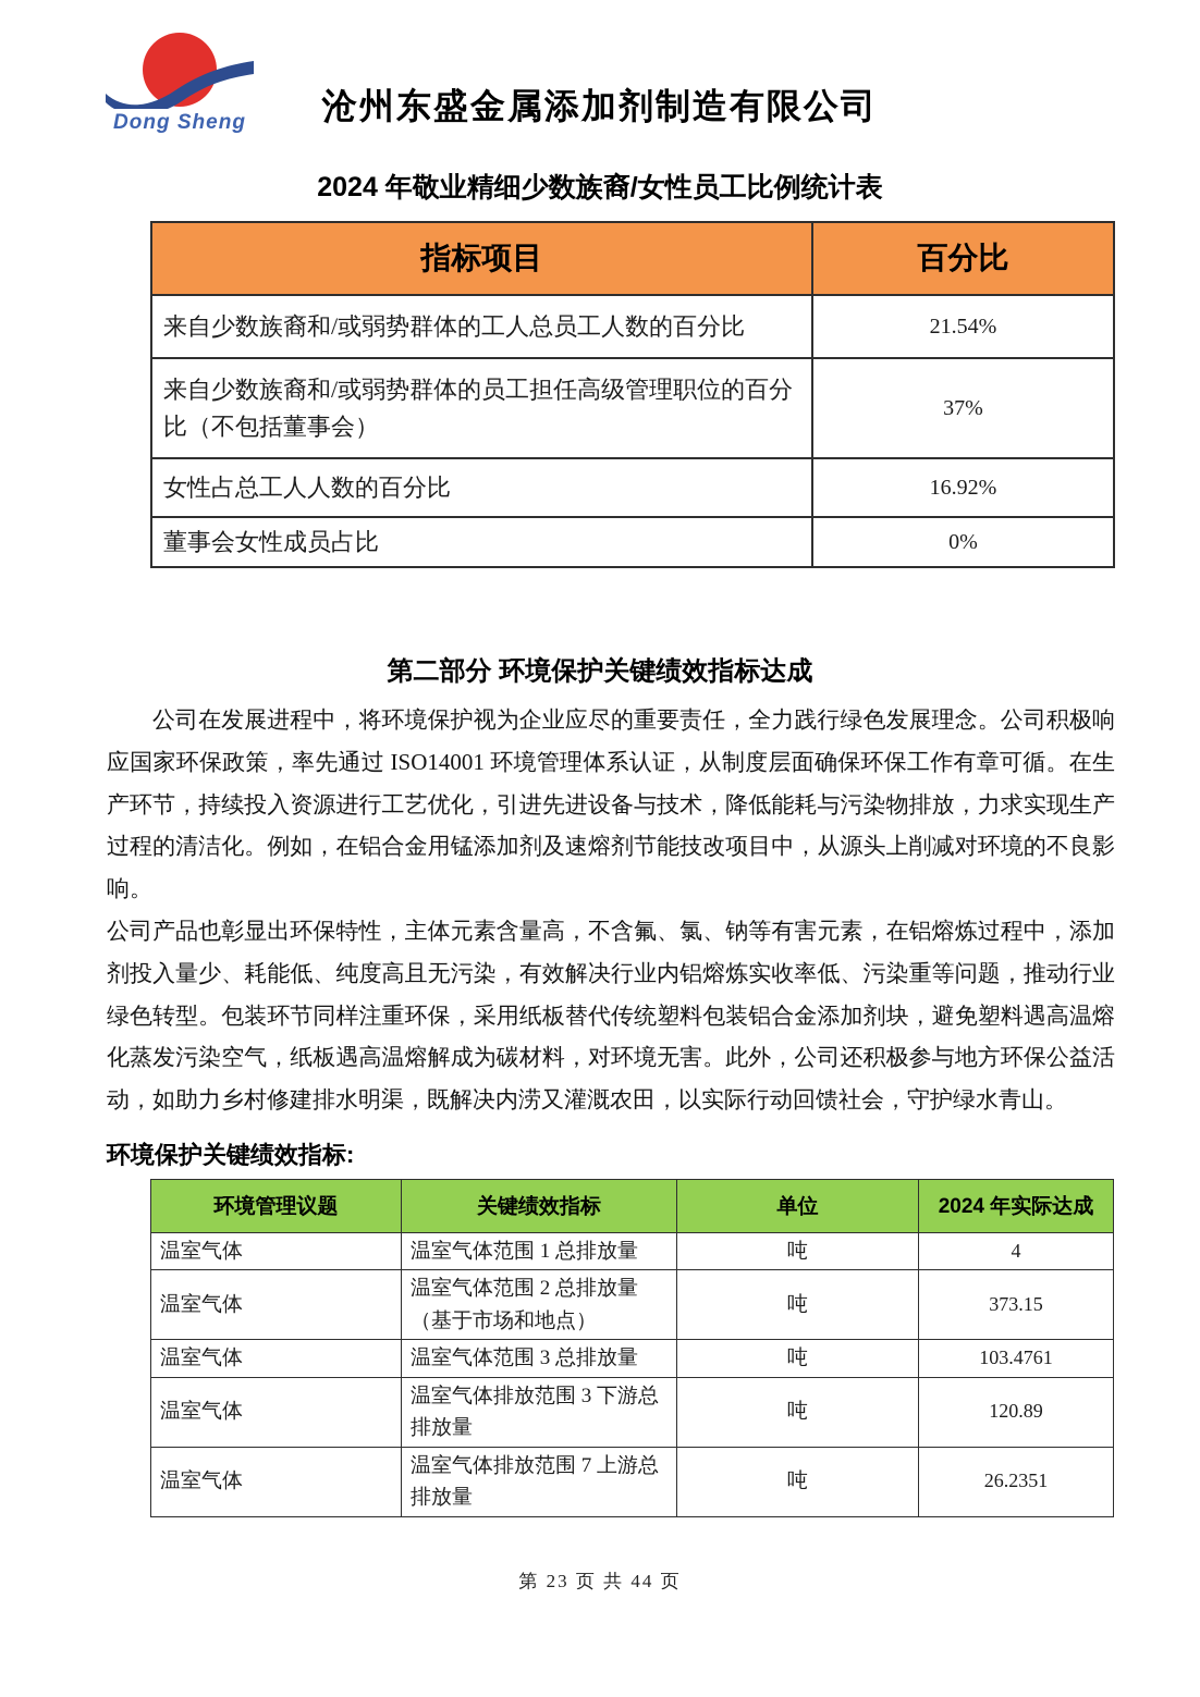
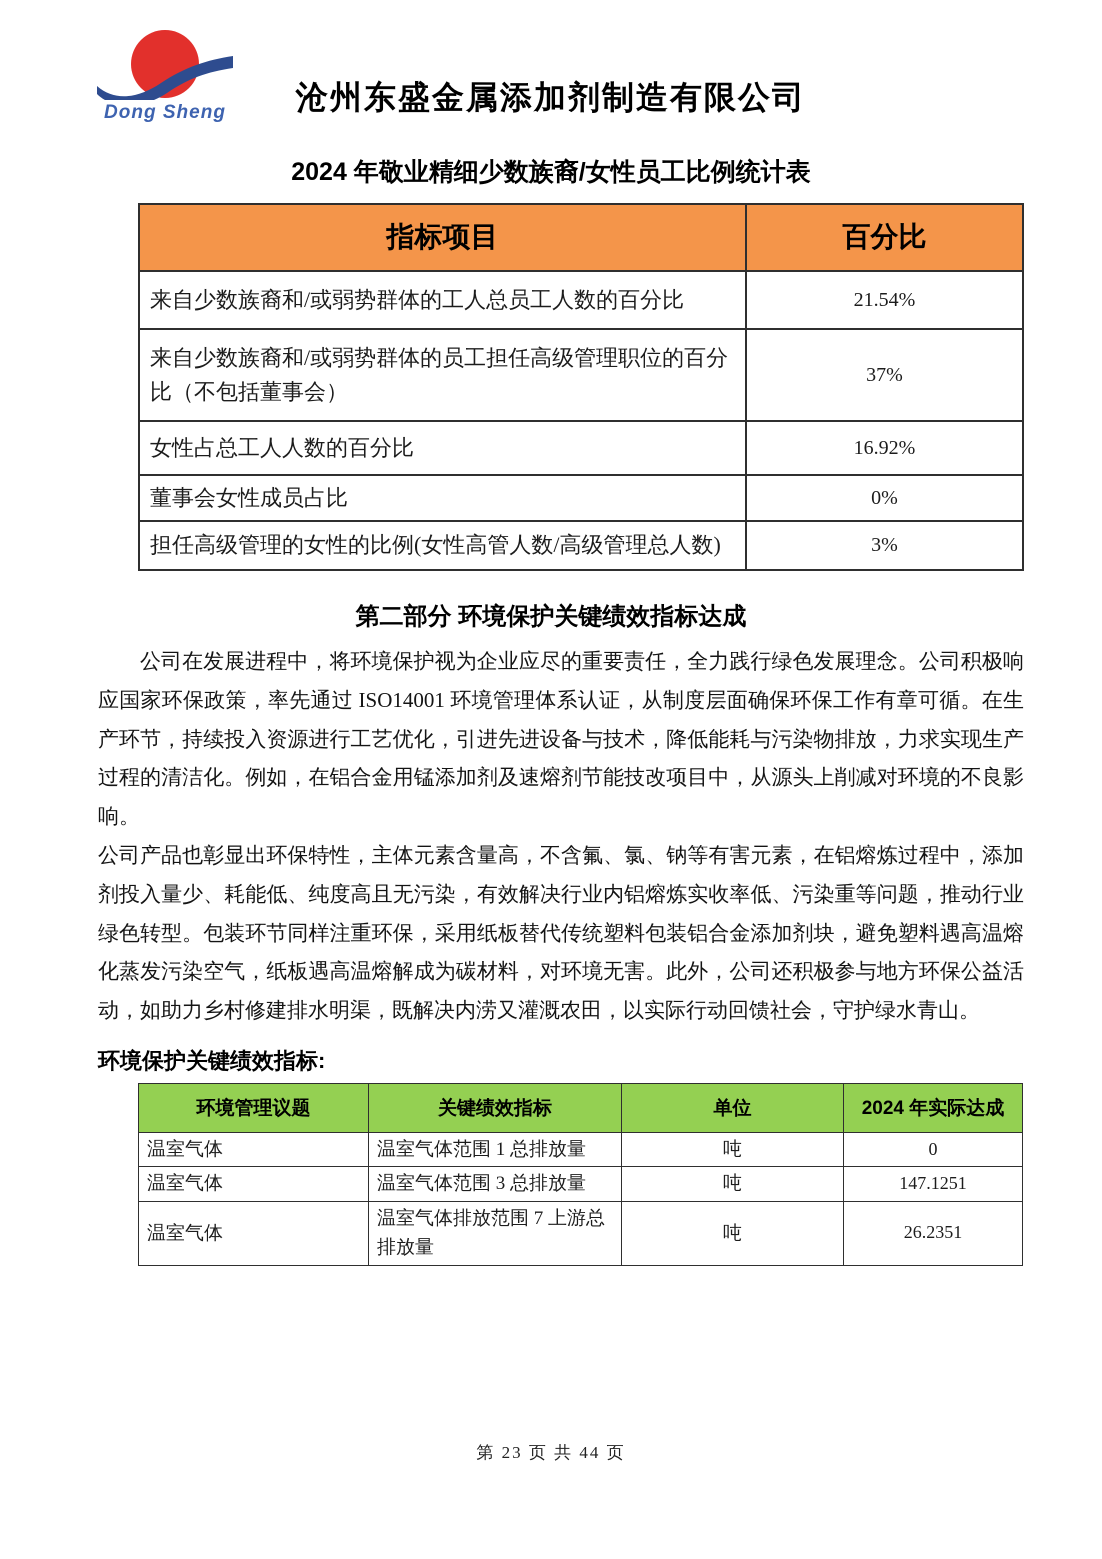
  Dong Sheng
  沧州东盛金属添加剂制造有限公司
  2024 年敬业精细少数族裔/女性员工比例统计表
  指标项目	百分比
  来自少数族裔和/或弱势群体的工人总员工人数的百分比	21.54%
  来自少数族裔和/或弱势群体的员工担任高级管理职位的百分比（不包括董事会）	37%
  女性占总工人人数的百分比	16.92%
  董事会女性成员占比	0%
+ 担任高级管理的女性的比例(女性高管人数/高级管理总人数)	3%
  第二部分 环境保护关键绩效指标达成
  公司在发展进程中，将环境保护视为企业应尽的重要责任，全力践行绿色发展理念。公司积极响应国家环保政策，率先通过 ISO14001 环境管理体系认证，从制度层面确保环保工作有章可循。在生产环节，持续投入资源进行工艺优化，引进先进设备与技术，降低能耗与污染物排放，力求实现生产过程的清洁化。例如，在铝合金用锰添加剂及速熔剂节能技改项目中，从源头上削减对环境的不良影响。
  公司产品也彰显出环保特性，主体元素含量高，不含氟、氯、钠等有害元素，在铝熔炼过程中，添加剂投入量少、耗能低、纯度高且无污染，有效解决行业内铝熔炼实收率低、污染重等问题，推动行业绿色转型。包装环节同样注重环保，采用纸板替代传统塑料包装铝合金添加剂块，避免塑料遇高温熔化蒸发污染空气，纸板遇高温熔解成为碳材料，对环境无害。此外，公司还积极参与地方环保公益活动，如助力乡村修建排水明渠，既解决内涝又灌溉农田，以实际行动回馈社会，守护绿水青山。
  环境保护关键绩效指标:
  环境管理议题	关键绩效指标	单位	2024 年实际达成
- 温室气体	温室气体范围 1 总排放量	吨	4
+ 温室气体	温室气体范围 1 总排放量	吨	0
- 温室气体	温室气体范围 2 总排放量（基于市场和地点）	吨	373.15
- 温室气体	温室气体范围 3 总排放量	吨	103.4761
+ 温室气体	温室气体范围 3 总排放量	吨	147.1251
- 温室气体	温室气体排放范围 3 下游总排放量	吨	120.89
  温室气体	温室气体排放范围 7 上游总排放量	吨	26.2351
  第 23 页 共 44 页
